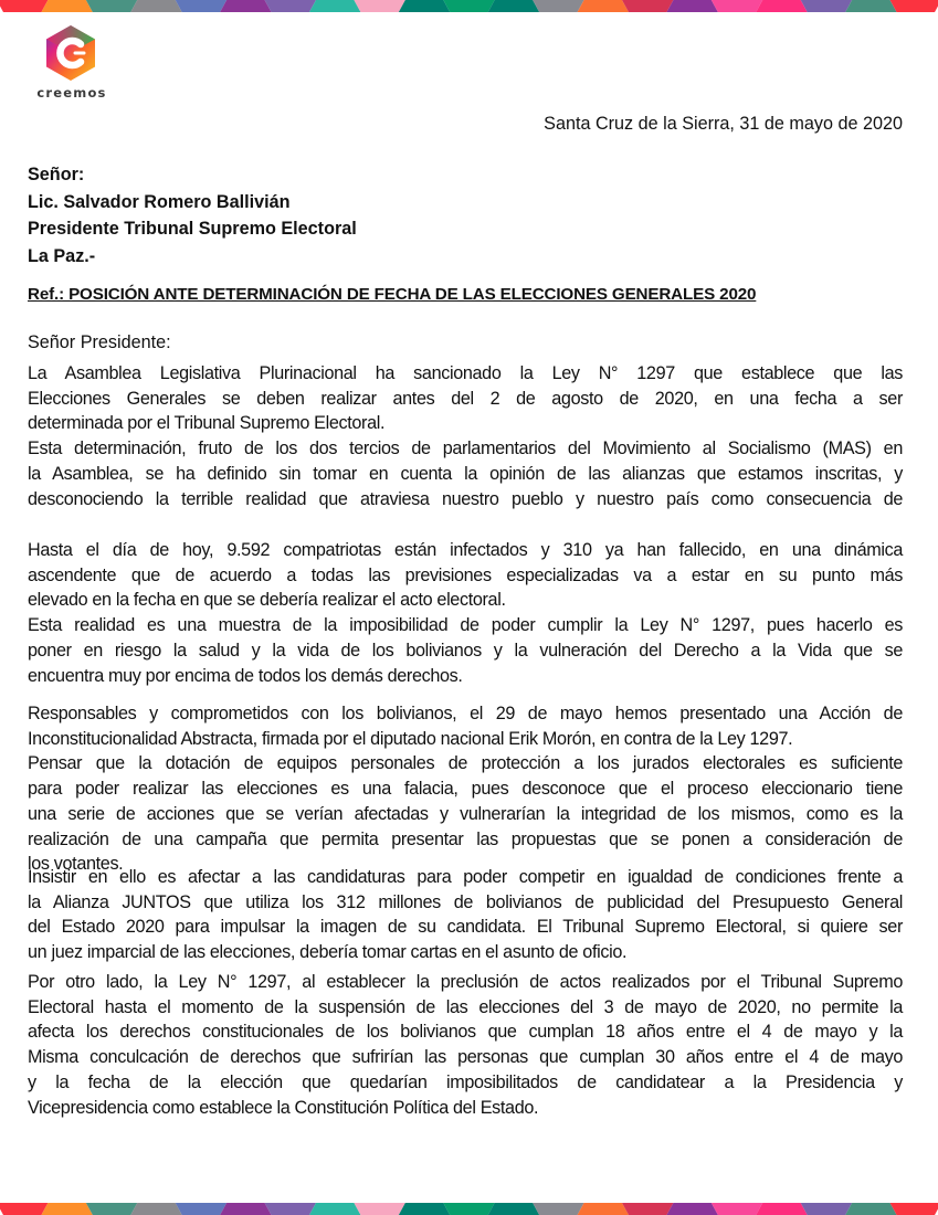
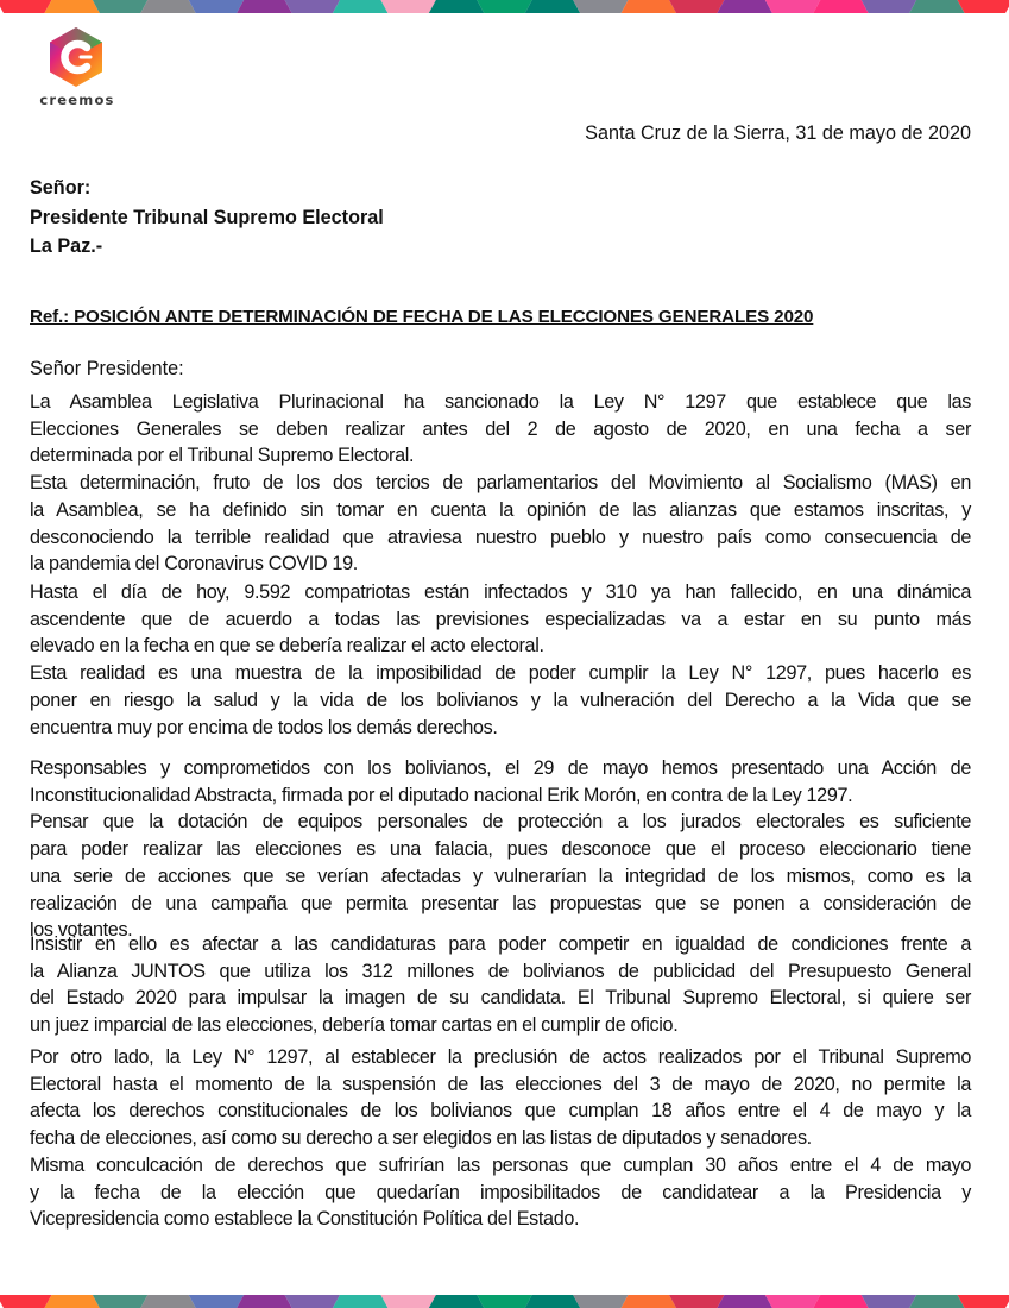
  creemos
  Santa Cruz de la Sierra, 31 de mayo de 2020
  Señor:
- Lic. Salvador Romero Ballivián
  Presidente Tribunal Supremo Electoral
  La Paz.-
  Ref.: POSICIÓN ANTE DETERMINACIÓN DE FECHA DE LAS ELECCIONES GENERALES 2020
  Señor Presidente:
  La Asamblea Legislativa Plurinacional ha sancionado la Ley N° 1297 que establece que las
  Elecciones Generales se deben realizar antes del 2 de agosto de 2020, en una fecha a ser
  determinada por el Tribunal Supremo Electoral.
  Esta determinación, fruto de los dos tercios de parlamentarios del Movimiento al Socialismo (MAS) en
  la Asamblea, se ha definido sin tomar en cuenta la opinión de las alianzas que estamos inscritas, y
  desconociendo la terrible realidad que atraviesa nuestro pueblo y nuestro país como consecuencia de
+ la pandemia del Coronavirus COVID 19.
  Hasta el día de hoy, 9.592 compatriotas están infectados y 310 ya han fallecido, en una dinámica
  ascendente que de acuerdo a todas las previsiones especializadas va a estar en su punto más
  elevado en la fecha en que se debería realizar el acto electoral.
  Esta realidad es una muestra de la imposibilidad de poder cumplir la Ley N° 1297, pues hacerlo es
  poner en riesgo la salud y la vida de los bolivianos y la vulneración del Derecho a la Vida que se
  encuentra muy por encima de todos los demás derechos.
  Responsables y comprometidos con los bolivianos, el 29 de mayo hemos presentado una Acción de
  Inconstitucionalidad Abstracta, firmada por el diputado nacional Erik Morón, en contra de la Ley 1297.
  Pensar que la dotación de equipos personales de protección a los jurados electorales es suficiente
  para poder realizar las elecciones es una falacia, pues desconoce que el proceso eleccionario tiene
  una serie de acciones que se verían afectadas y vulnerarían la integridad de los mismos, como es la
  realización de una campaña que permita presentar las propuestas que se ponen a consideración de
  los votantes.
  Insistir en ello es afectar a las candidaturas para poder competir en igualdad de condiciones frente a
  la Alianza JUNTOS que utiliza los 312 millones de bolivianos de publicidad del Presupuesto General
  del Estado 2020 para impulsar la imagen de su candidata. El Tribunal Supremo Electoral, si quiere ser
- un juez imparcial de las elecciones, debería tomar cartas en el asunto de oficio.
+ un juez imparcial de las elecciones, debería tomar cartas en el cumplir de oficio.
  Por otro lado, la Ley N° 1297, al establecer la preclusión de actos realizados por el Tribunal Supremo
  Electoral hasta el momento de la suspensión de las elecciones del 3 de mayo de 2020, no permite la
  afecta los derechos constitucionales de los bolivianos que cumplan 18 años entre el 4 de mayo y la
+ fecha de elecciones, así como su derecho a ser elegidos en las listas de diputados y senadores.
  Misma conculcación de derechos que sufrirían las personas que cumplan 30 años entre el 4 de mayo
  y la fecha de la elección que quedarían imposibilitados de candidatear a la Presidencia y
  Vicepresidencia como establece la Constitución Política del Estado.
